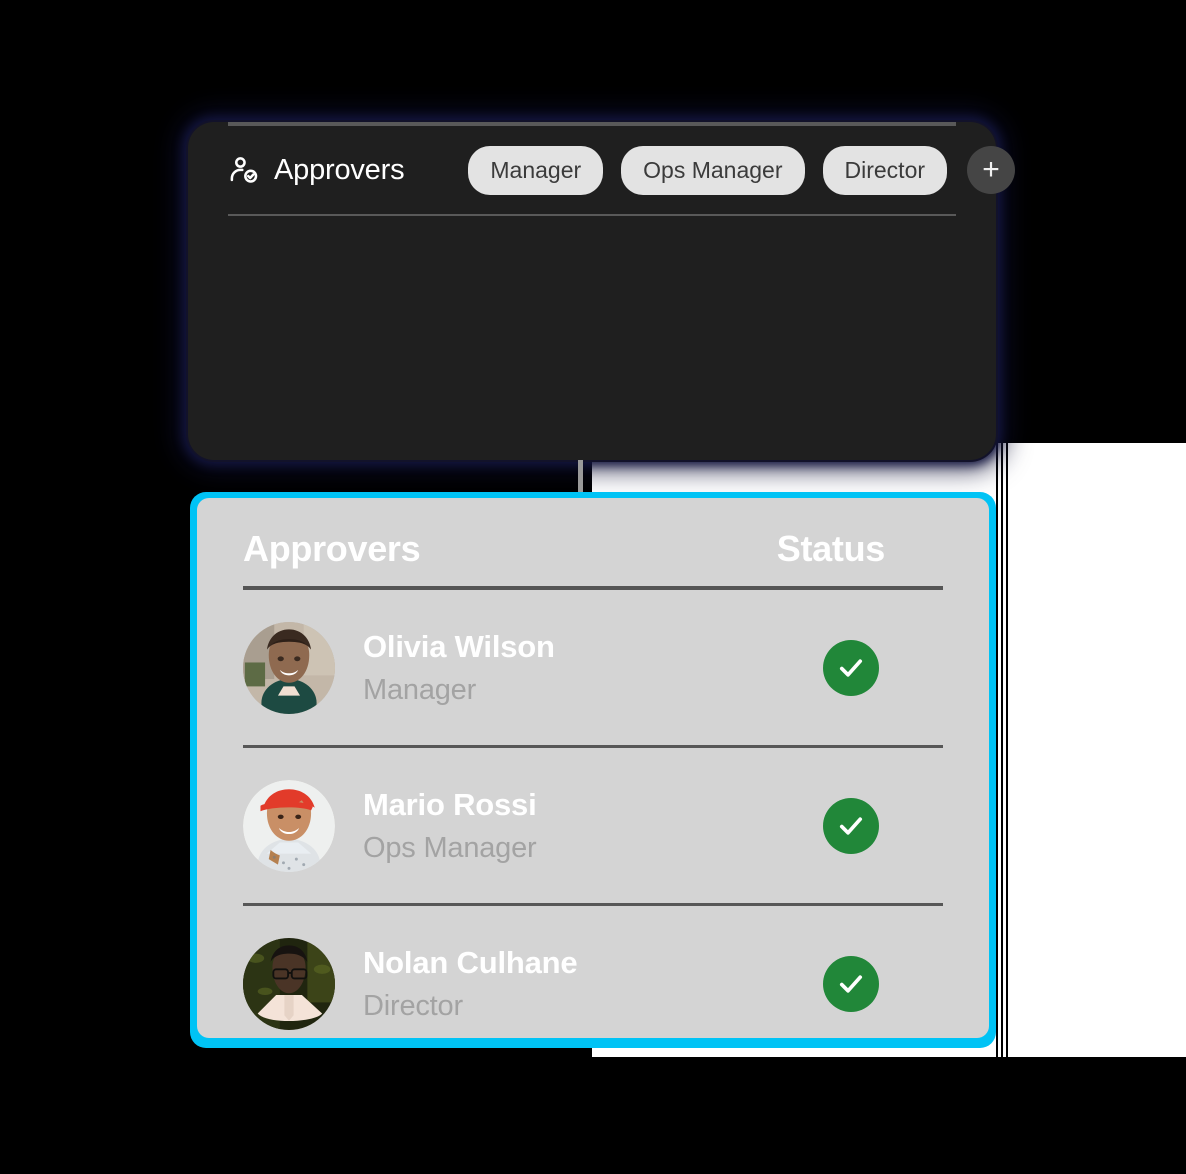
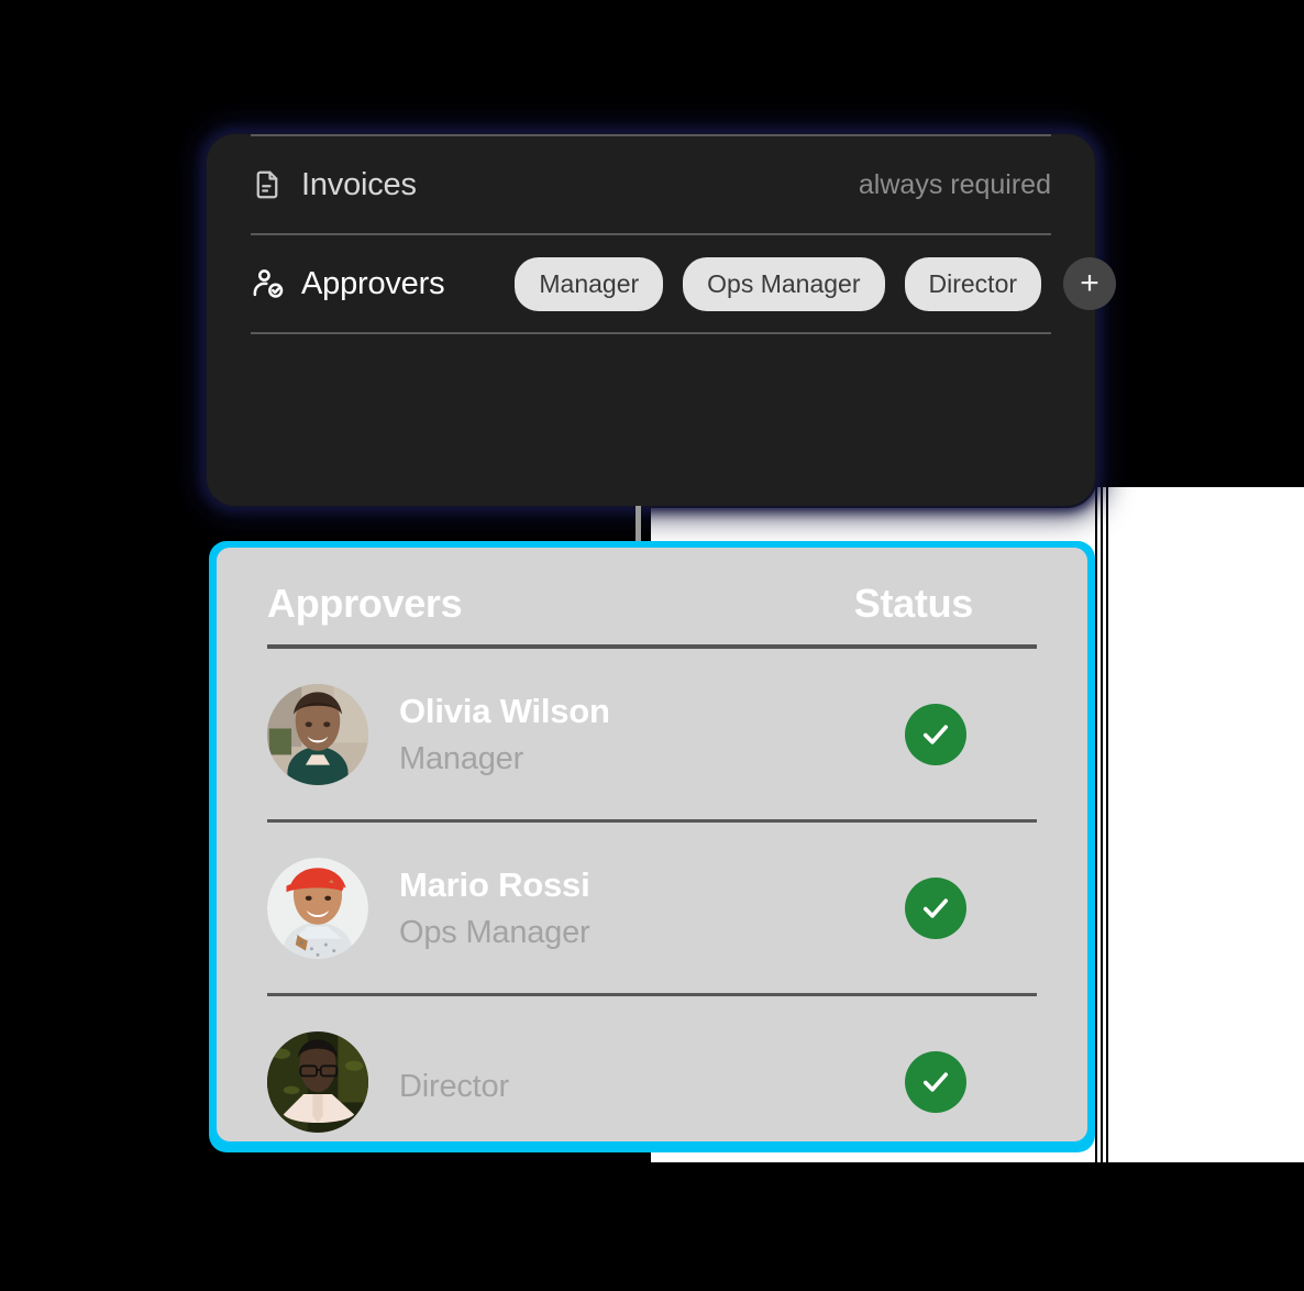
+ Invoices
+ always required
  Approvers
  Manager
  Ops Manager
  Director
  +
  Approvers
  Status
  Olivia Wilson
  Manager
  Mario Rossi
  Ops Manager
- Nolan Culhane
  Director
